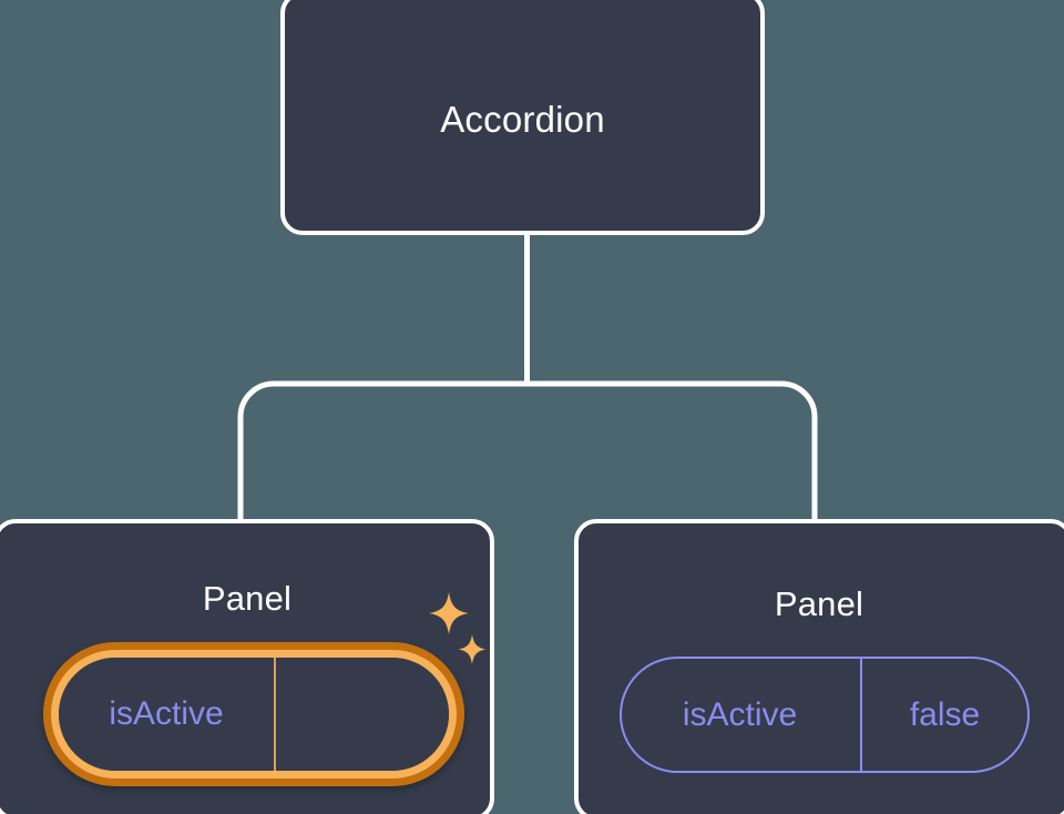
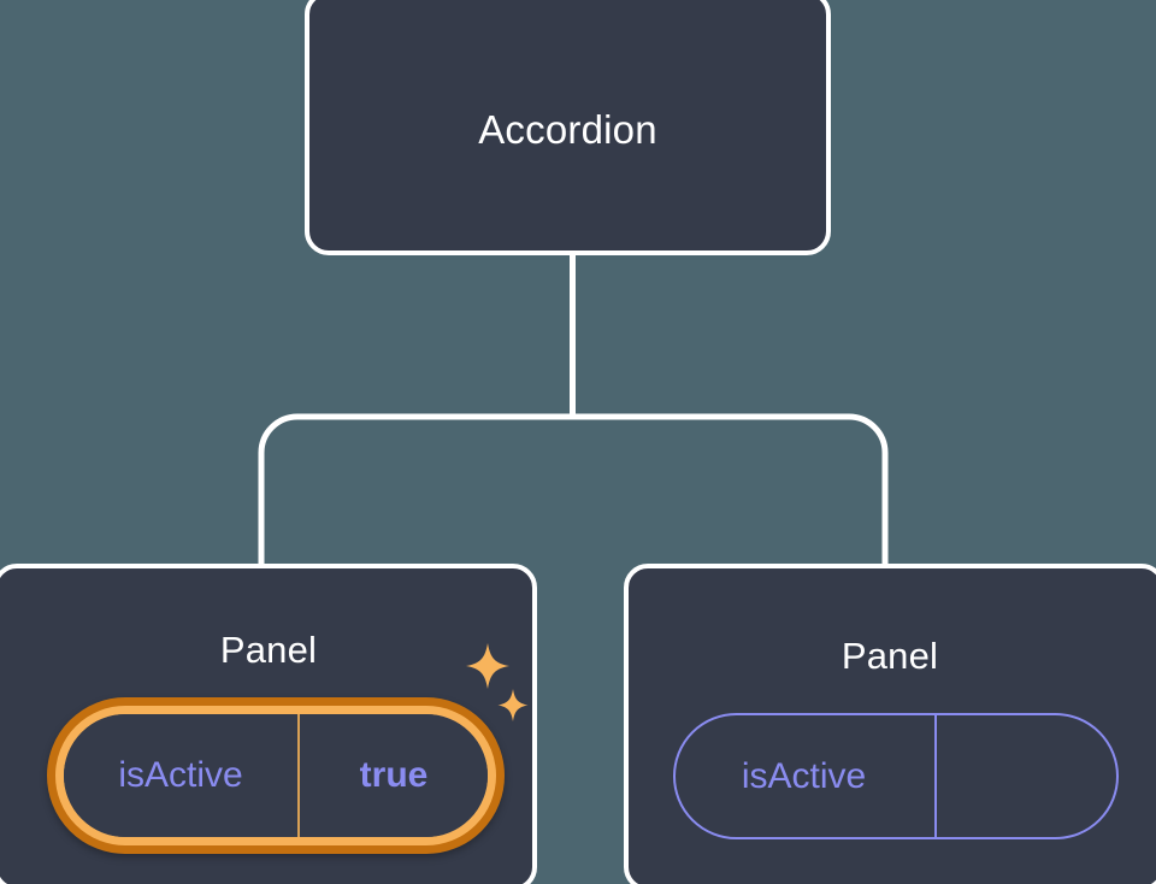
  Accordion
  Panel
  isActive
+ true
  Panel
  isActive
- false
